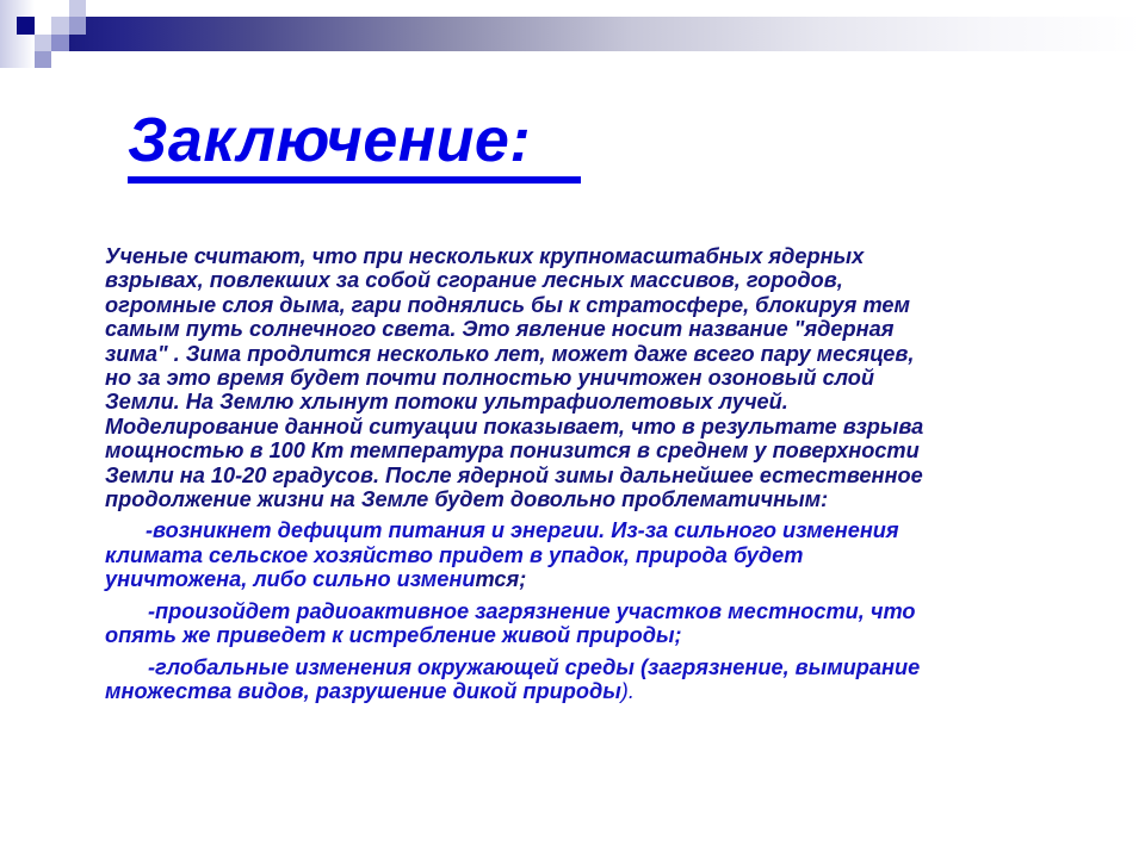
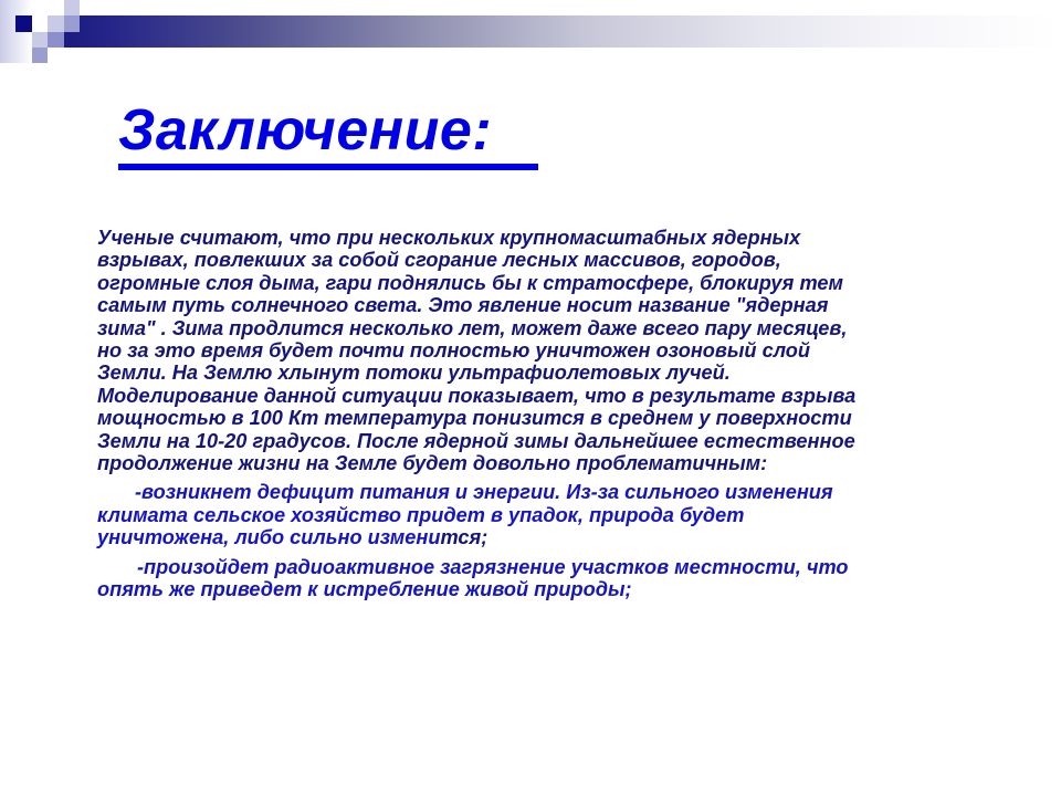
  Заключение:
  Ученые считают, что при нескольких крупномасштабных ядерных
  взрывах, повлекших за собой сгорание лесных массивов, городов,
  огромные слоя дыма, гари поднялись бы к стратосфере, блокируя тем
  самым путь солнечного света. Это явление носит название "ядерная
  зима" . Зима продлится несколько лет, может даже всего пару месяцев,
  но за это время будет почти полностью уничтожен озоновый слой
  Земли. На Землю хлынут потоки ультрафиолетовых лучей.
  Моделирование данной ситуации показывает, что в результате взрыва
  мощностью в 100 Кт температура понизится в среднем у поверхности
  Земли на 10-20 градусов. После ядерной зимы дальнейшее естественное
  продолжение жизни на Земле будет довольно проблематичным:
  -возникнет дефицит питания и энергии. Из-за сильного изменения
  климата сельское хозяйство придет в упадок, природа будет
  уничтожена, либо сильно изменится;
  -произойдет радиоактивное загрязнение участков местности, что
  опять же приведет к истребление живой природы;
- -глобальные изменения окружающей среды (загрязнение, вымирание
- множества видов, разрушение дикой природы).
